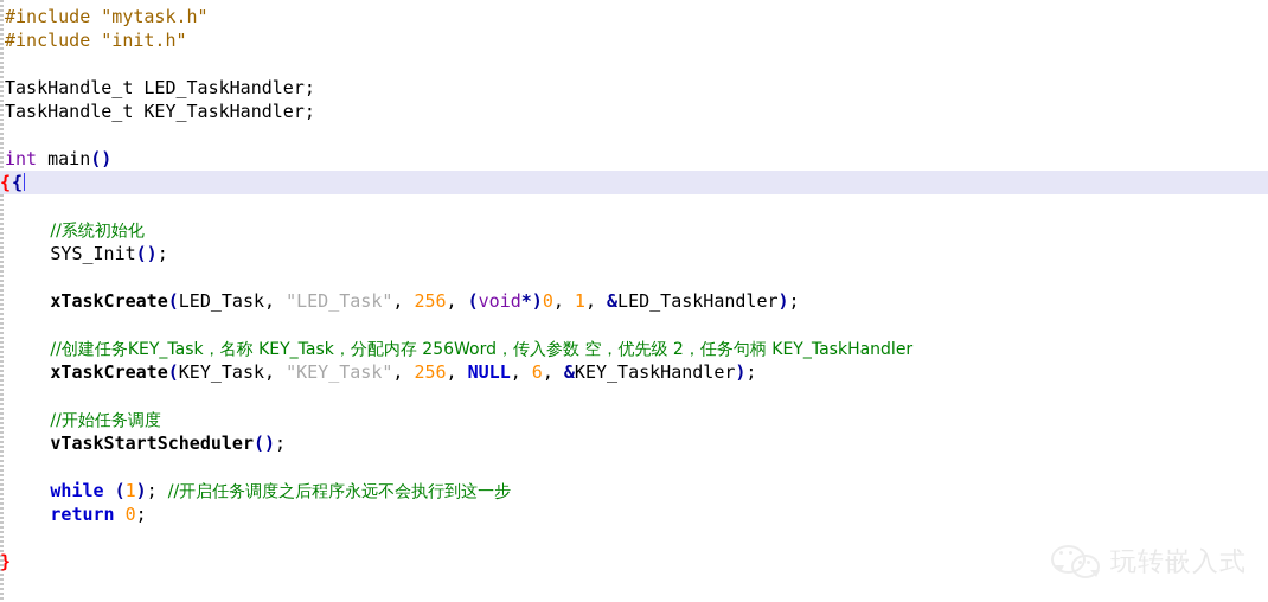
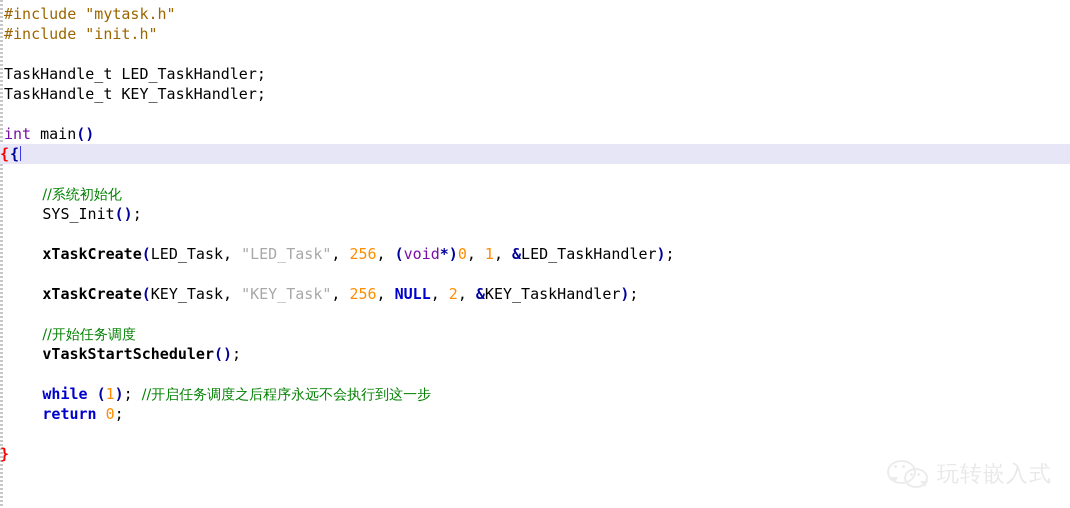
  #include "mytask.h"
  #include "init.h"
  TaskHandle_t LED_TaskHandler;
  TaskHandle_t KEY_TaskHandler;
  int main()
  {
  {
  //系统初始化
  SYS_Init();
  xTaskCreate(LED_Task, "LED_Task", 256, (void*)0, 1, &LED_TaskHandler);
- //创建任务KEY_Task，名称 KEY_Task，分配内存 256Word，传入参数 空，优先级 2，任务句柄 KEY_TaskHandler
- xTaskCreate(KEY_Task, "KEY_Task", 256, NULL, 6, &KEY_TaskHandler);
+ xTaskCreate(KEY_Task, "KEY_Task", 256, NULL, 2, &KEY_TaskHandler);
  //开始任务调度
  vTaskStartScheduler();
  while (1); //开启任务调度之后程序永远不会执行到这一步
  return 0;
  }
